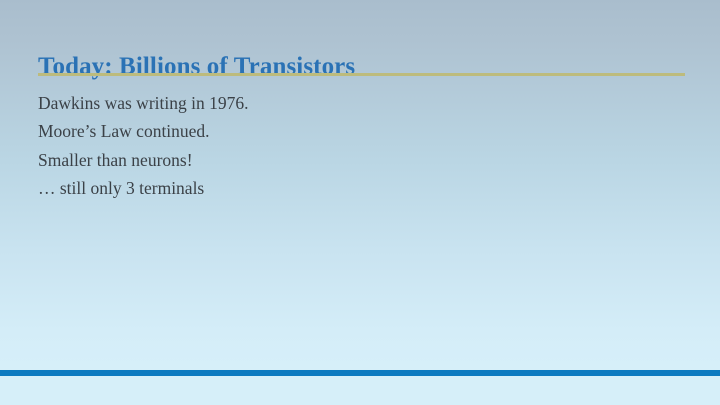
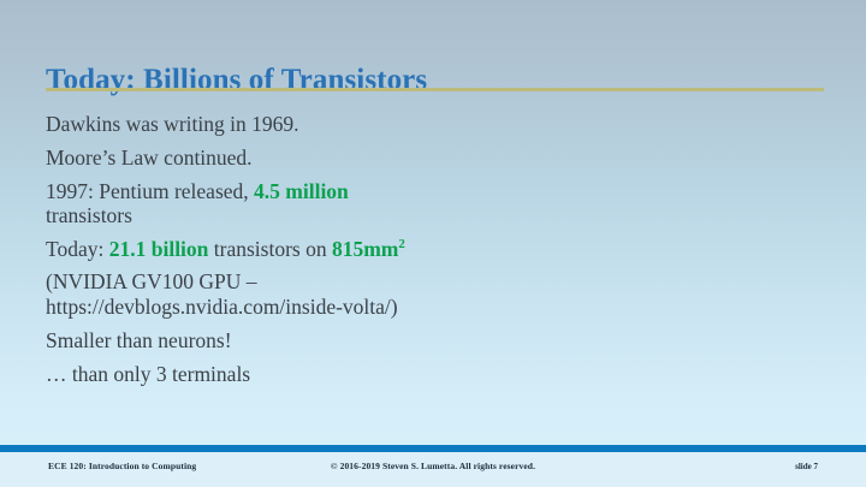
  Today: Billions of Transistors
- Dawkins was writing in 1976.
+ Dawkins was writing in 1969.
  Moore’s Law continued.
+ 1997: Pentium released, 4.5 million
+ transistors
+ Today: 21.1 billion transistors on 815mm2
+ (NVIDIA GV100 GPU –
+ https://devblogs.nvidia.com/inside-volta/)
  Smaller than neurons!
- … still only 3 terminals
+ … than only 3 terminals
+ ECE 120: Introduction to Computing
+ © 2016-2019 Steven S. Lumetta. All rights reserved.
+ slide 7
